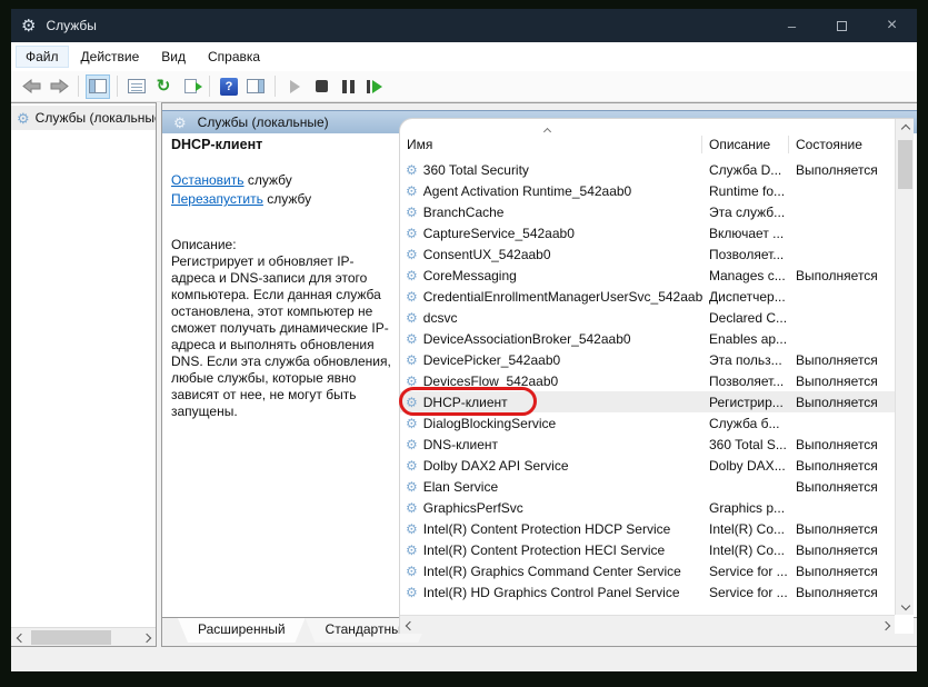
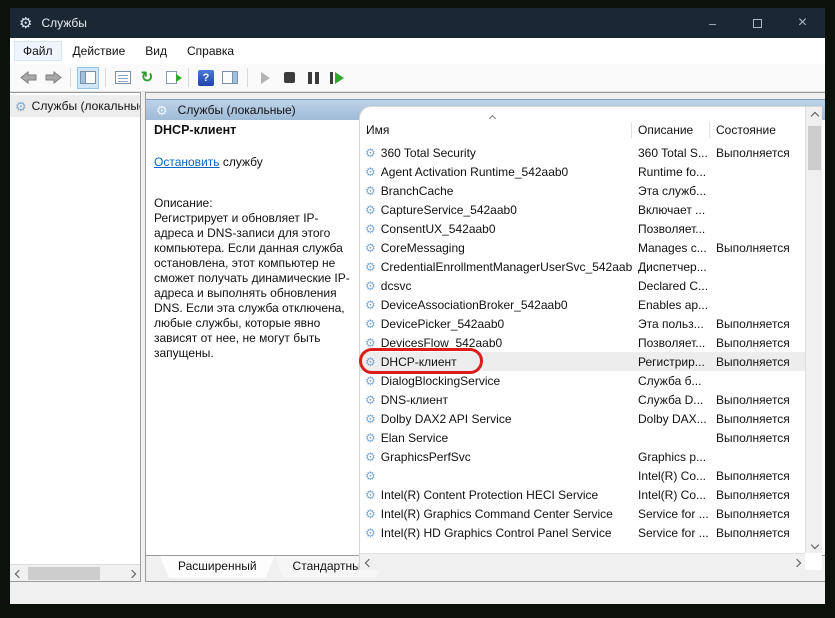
  ⚙
  Службы
  –
  ×
  Файл
  Действие
  Вид
  Справка
  ↻
  ?
  ⚙
  Службы (локальны
  ⚙
  Службы (локальные)
  DHCP-клиент
  Остановить службу
- Перезапустить службу
  Описание:
- Регистрирует и обновляет IP-адреса и DNS-записи для этого компьютера. Если данная служба остановлена, этот компьютер не сможет получать динамические IP-адреса и выполнять обновления DNS. Если эта служба обновления, любые службы, которые явно зависят от нее, не могут быть запущены.
+ Регистрирует и обновляет IP-адреса и DNS-записи для этого компьютера. Если данная служба остановлена, этот компьютер не сможет получать динамические IP-адреса и выполнять обновления DNS. Если эта служба отключена, любые службы, которые явно зависят от нее, не могут быть запущены.
  Имя
  Описание
  Состояние
  ⚙
  360 Total Security
- Служба D...
+ 360 Total S...
  Выполняется
  ⚙
  Agent Activation Runtime_542aab0
  Runtime fo...
  ⚙
  BranchCache
  Эта служб...
  ⚙
  CaptureService_542aab0
  Включает ...
  ⚙
  ConsentUX_542aab0
  Позволяет...
  ⚙
  CoreMessaging
  Manages c...
  Выполняется
  ⚙
  CredentialEnrollmentManagerUserSvc_542aab
  Диспетчер...
  ⚙
  dcsvc
  Declared C...
  ⚙
  DeviceAssociationBroker_542aab0
  Enables ap...
  ⚙
  DevicePicker_542aab0
  Эта польз...
  Выполняется
  ⚙
  DevicesFlow_542aab0
  Позволяет...
  Выполняется
  ⚙
  DHCP-клиент
  Регистрир...
  Выполняется
  ⚙
  DialogBlockingService
  Служба б...
  ⚙
  DNS-клиент
- 360 Total S...
+ Служба D...
  Выполняется
  ⚙
  Dolby DAX2 API Service
  Dolby DAX...
  Выполняется
  ⚙
  Elan Service
  Выполняется
  ⚙
  GraphicsPerfSvc
  Graphics p...
  ⚙
- Intel(R) Content Protection HDCP Service
  Intel(R) Co...
  Выполняется
  ⚙
  Intel(R) Content Protection HECI Service
  Intel(R) Co...
  Выполняется
  ⚙
  Intel(R) Graphics Command Center Service
  Service for ...
  Выполняется
  ⚙
  Intel(R) HD Graphics Control Panel Service
  Service for ...
  Выполняется
  Расширенный
  Стандартны
